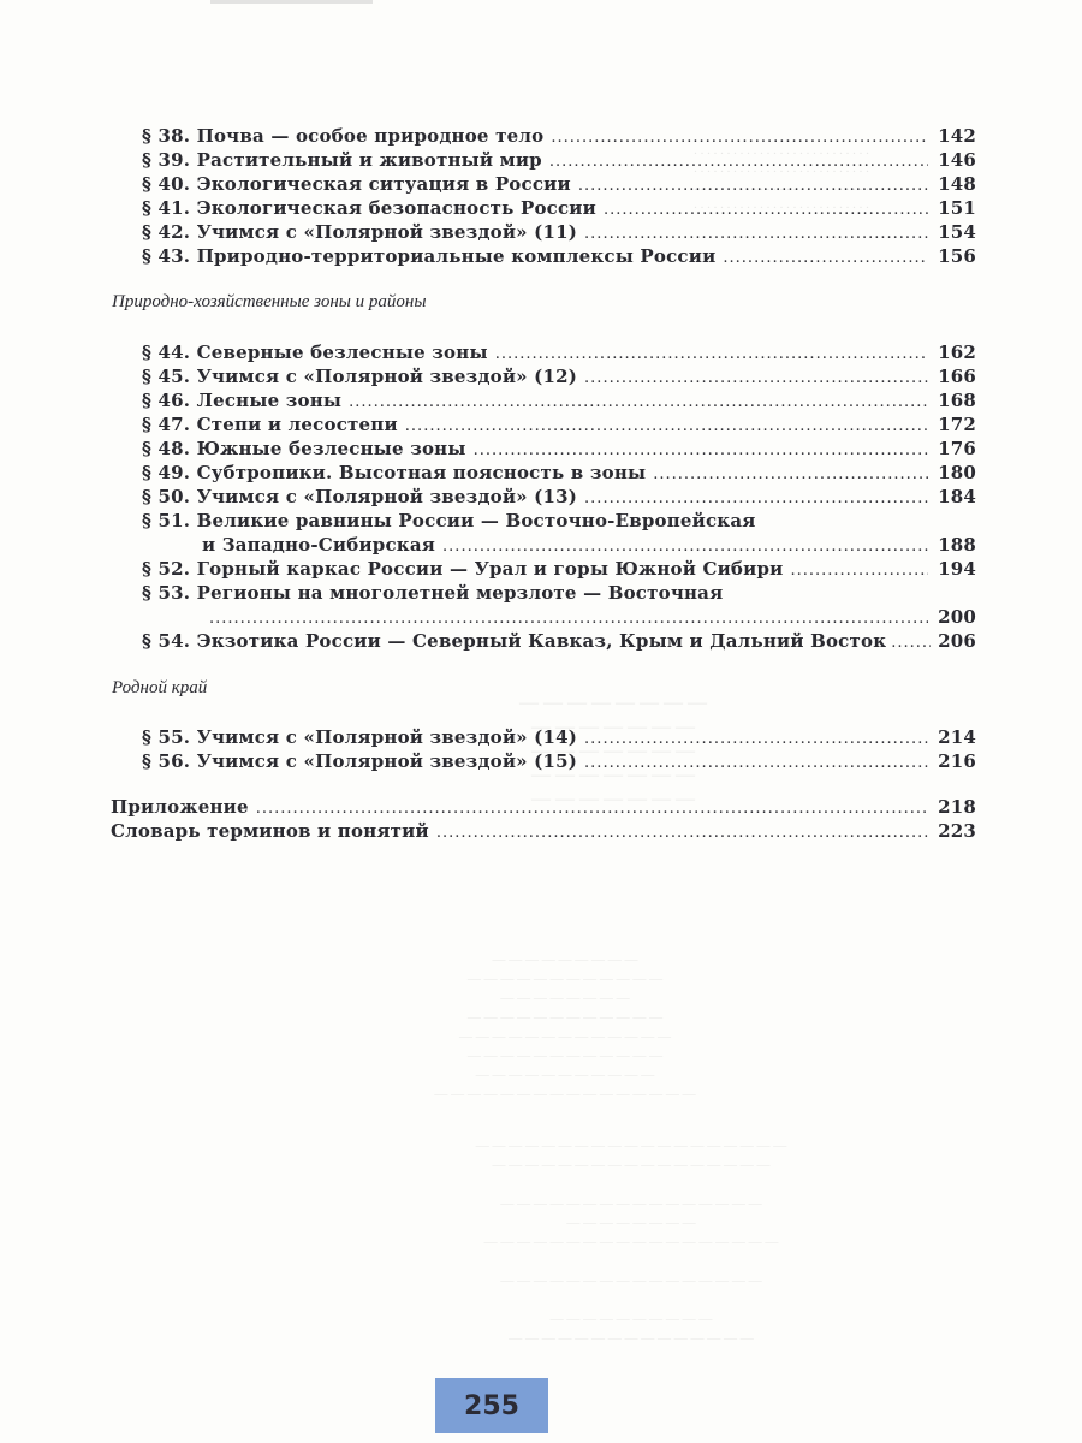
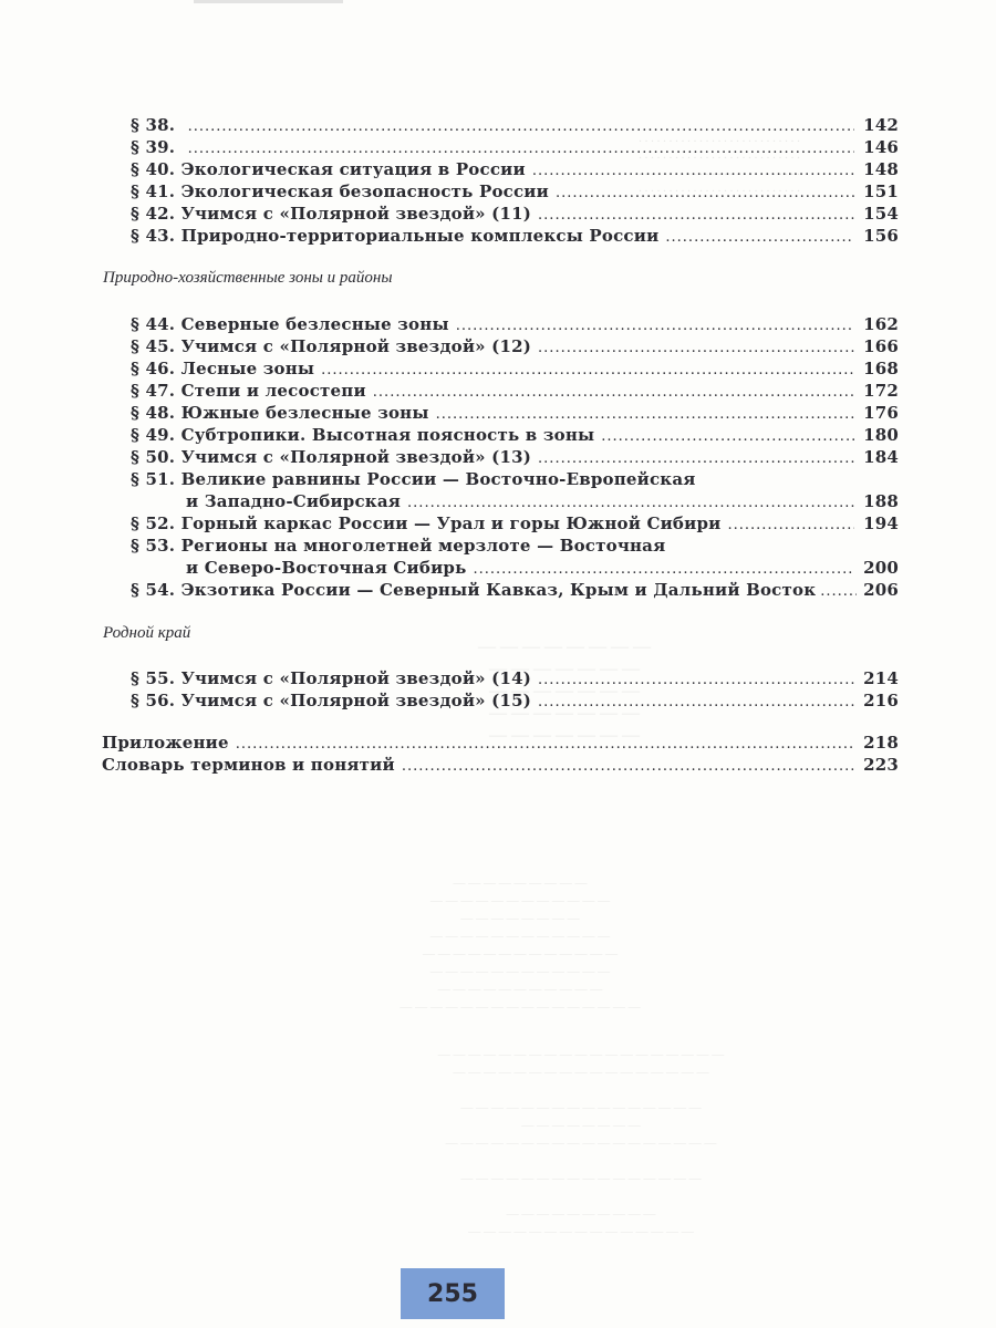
  § 38.
- Почва — особое природное тело
  142
  § 39.
- Растительный и животный мир
  146
  § 40.
  Экологическая ситуация в России
  148
  § 41.
  Экологическая безопасность России
  151
  § 42.
  Учимся с «Полярной звездой» (11)
  154
  § 43.
  Природно-территориальные комплексы России
  156
  Природно-хозяйственные зоны и районы
  § 44.
  Северные безлесные зоны
  162
  § 45.
  Учимся с «Полярной звездой» (12)
  166
  § 46.
  Лесные зоны
  168
  § 47.
  Степи и лесостепи
  172
  § 48.
  Южные безлесные зоны
  176
  § 49.
  Субтропики. Высотная поясность в зоны
  180
  § 50.
  Учимся с «Полярной звездой» (13)
  184
  § 51.
  Великие равнины России — Восточно-Европейская
  и Западно-Сибирская
  188
  § 52.
  Горный каркас России — Урал и горы Южной Сибири
  194
  § 53.
  Регионы на многолетней мерзлоте — Восточная
+ и Северо-Восточная Сибирь
  200
  § 54.
  Экзотика России — Северный Кавказ, Крым и Дальний Восток
  206
  Родной край
  § 55.
  Учимся с «Полярной звездой» (14)
  214
  § 56.
  Учимся с «Полярной звездой» (15)
  216
  Приложение
  218
  Словарь терминов и понятий
  223
  255
